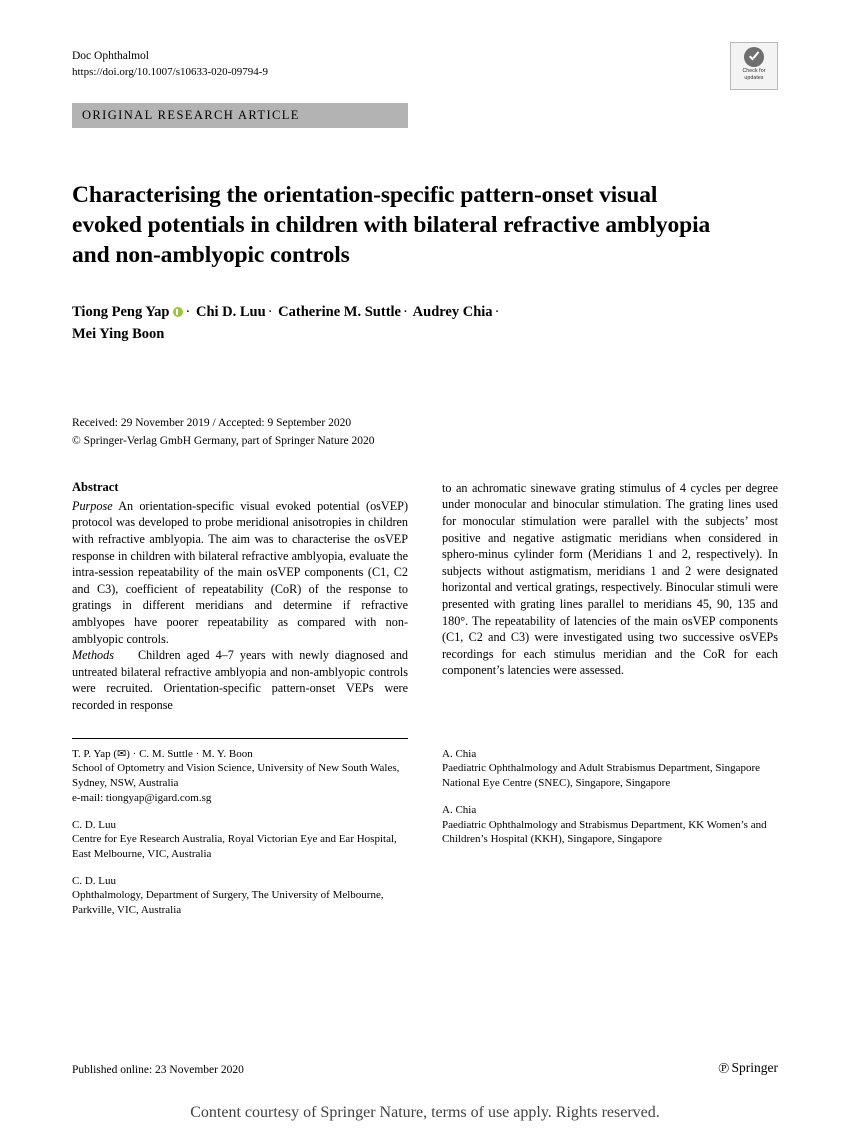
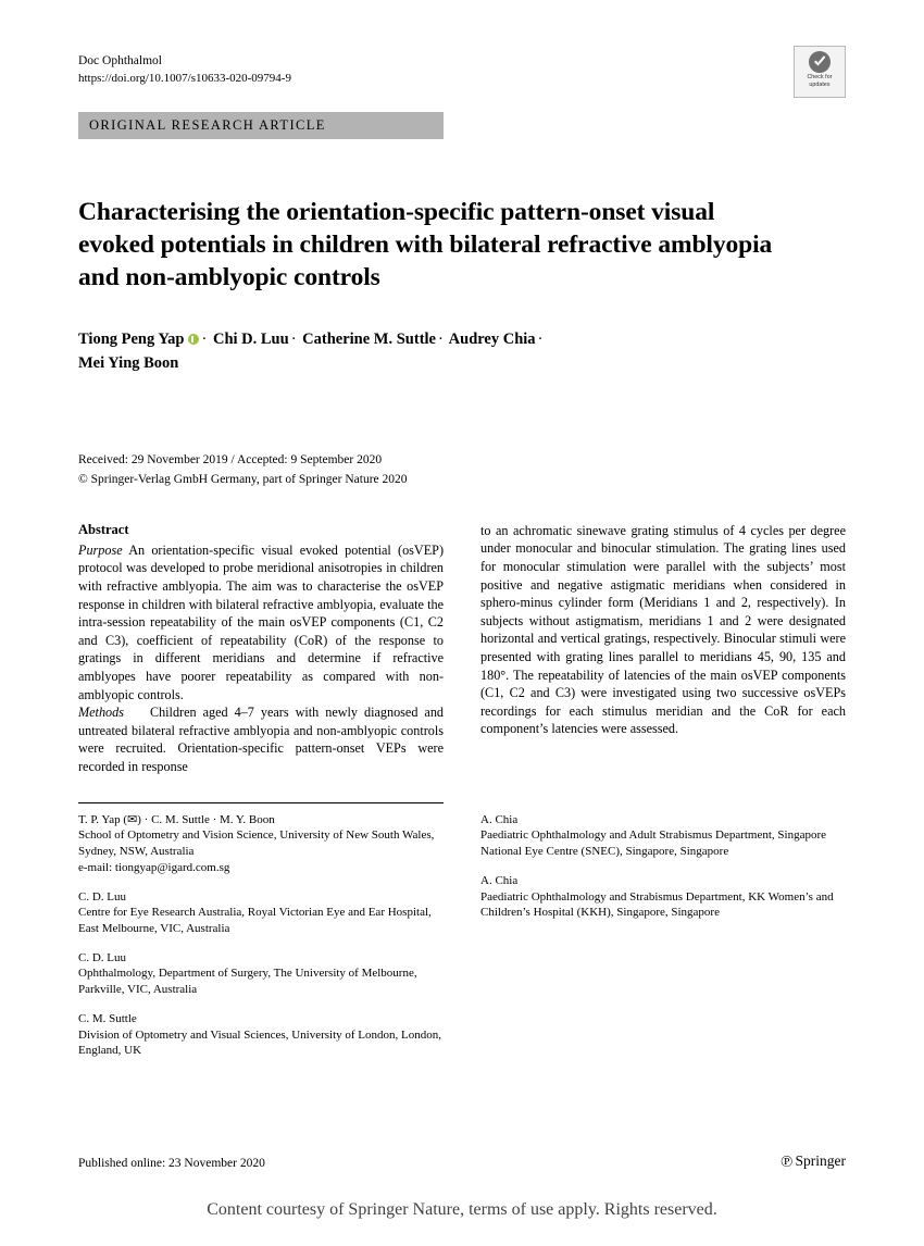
  Doc Ophthalmol
  https://doi.org/10.1007/s10633-020-09794-9
  ORIGINAL RESEARCH ARTICLE
  Characterising the orientation-specific pattern-onset visual evoked potentials in children with bilateral refractive amblyopia and non-amblyopic controls
  Tiong Peng Yap · Chi D. Luu · Catherine M. Suttle · Audrey Chia ·
  Mei Ying Boon
  Received: 29 November 2019 / Accepted: 9 September 2020
  © Springer-Verlag GmbH Germany, part of Springer Nature 2020
  Abstract
  Purpose An orientation-specific visual evoked potential (osVEP) protocol was developed to probe meridional anisotropies in children with refractive amblyopia. The aim was to characterise the osVEP response in children with bilateral refractive amblyopia, evaluate the intra-session repeatability of the main osVEP components (C1, C2 and C3), coefficient of repeatability (CoR) of the response to gratings in different meridians and determine if refractive amblyopes have poorer repeatability as compared with non-amblyopic controls.
  Methods Children aged 4–7 years with newly diagnosed and untreated bilateral refractive amblyopia and non-amblyopic controls were recruited. Orientation-specific pattern-onset VEPs were recorded in response
  to an achromatic sinewave grating stimulus of 4 cycles per degree under monocular and binocular stimulation. The grating lines used for monocular stimulation were parallel with the subjects’ most positive and negative astigmatic meridians when considered in sphero-minus cylinder form (Meridians 1 and 2, respectively). In subjects without astigmatism, meridians 1 and 2 were designated horizontal and vertical gratings, respectively. Binocular stimuli were presented with grating lines parallel to meridians 45, 90, 135 and 180°. The repeatability of latencies of the main osVEP components (C1, C2 and C3) were investigated using two successive osVEPs recordings for each stimulus meridian and the CoR for each component’s latencies were assessed.
  T. P. Yap (✉) · C. M. Suttle · M. Y. Boon
  School of Optometry and Vision Science, University of New South Wales, Sydney, NSW, Australia
  e-mail: tiongyap@igard.com.sg
  C. D. Luu
  Centre for Eye Research Australia, Royal Victorian Eye and Ear Hospital, East Melbourne, VIC, Australia
  C. D. Luu
  Ophthalmology, Department of Surgery, The University of Melbourne, Parkville, VIC, Australia
+ C. M. Suttle
+ Division of Optometry and Visual Sciences, University of London, London, England, UK
  A. Chia
  Paediatric Ophthalmology and Adult Strabismus Department, Singapore National Eye Centre (SNEC), Singapore, Singapore
  A. Chia
  Paediatric Ophthalmology and Strabismus Department, KK Women’s and Children’s Hospital (KKH), Singapore, Singapore
  Published online: 23 November 2020
  ℗ Springer
  Content courtesy of Springer Nature, terms of use apply. Rights reserved.
